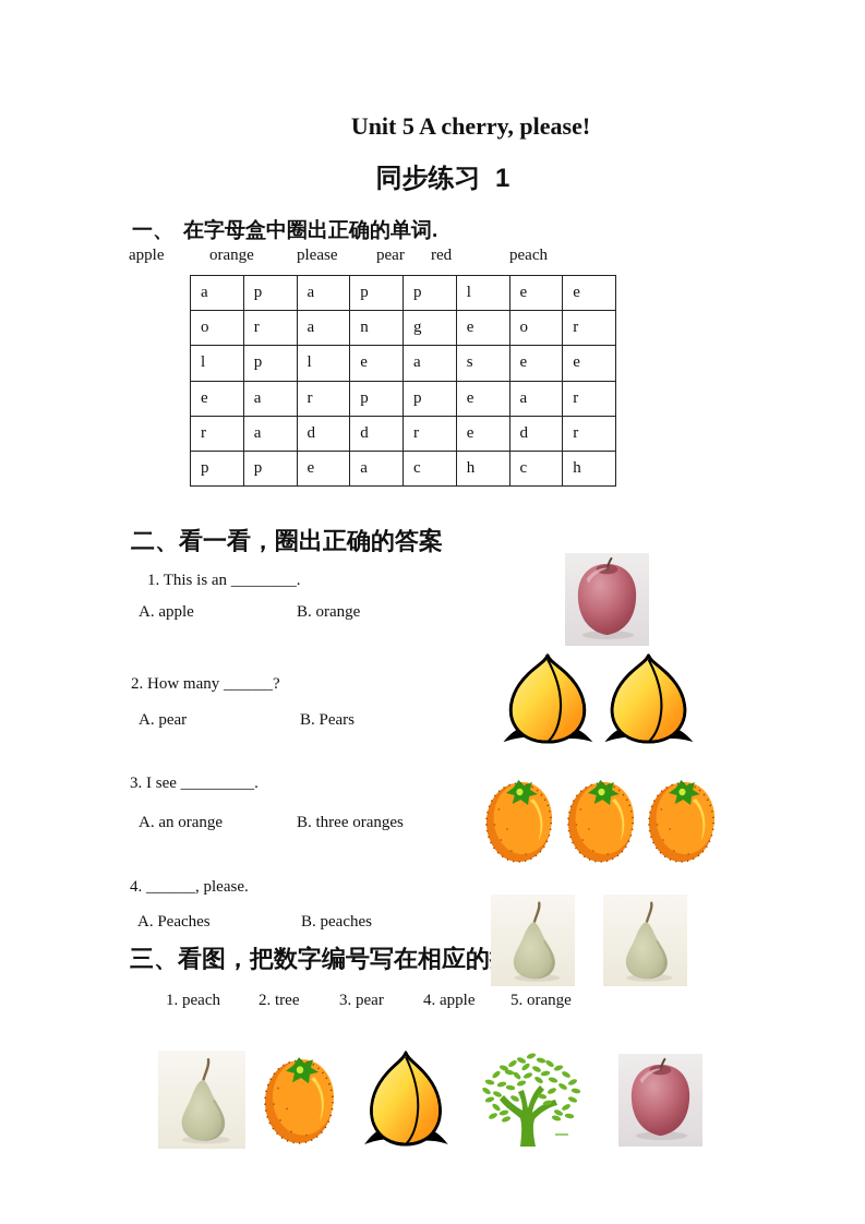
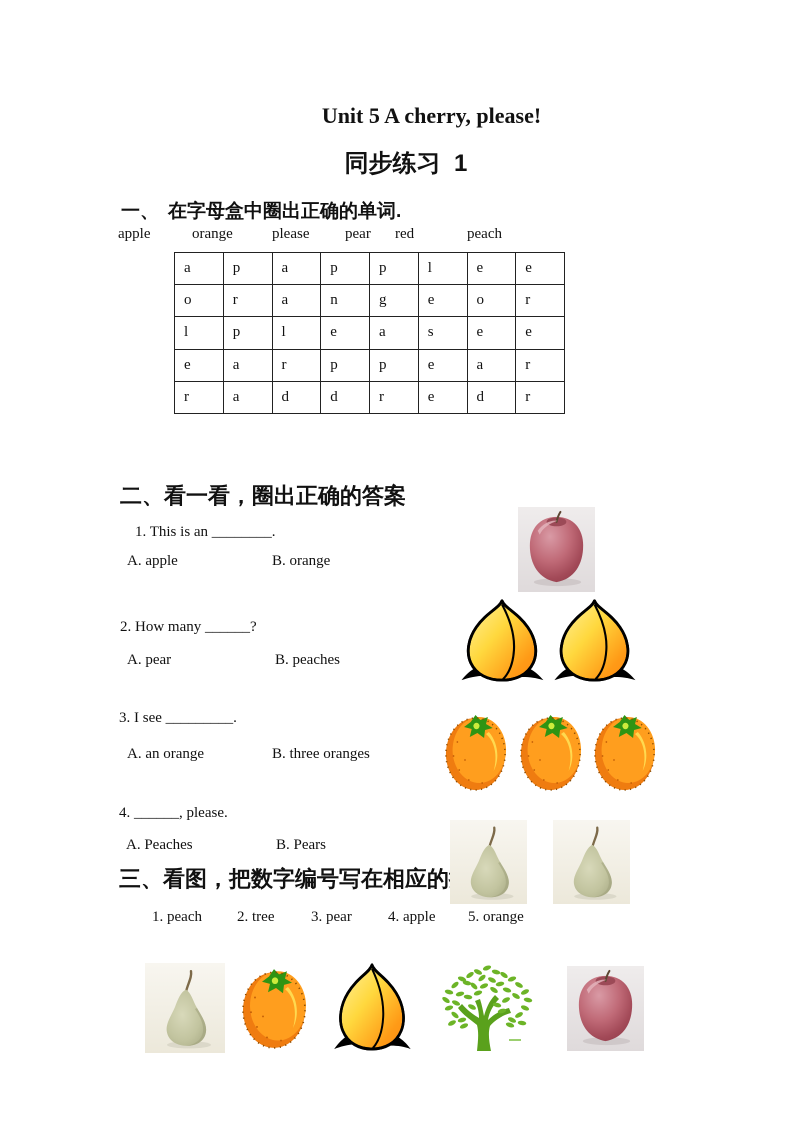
  Unit 5 A cherry, please!
  同步练习 1
  一、 在字母盒中圈出正确的单词.
  apple
  orange
  please
  pear
  red
  peach
  a	p	a	p	p	l	e	e
  o	r	a	n	g	e	o	r
  l	p	l	e	a	s	e	e
  e	a	r	p	p	e	a	r
  r	a	d	d	r	e	d	r
- p	p	e	a	c	h	c	h
  二、看一看，圈出正确的答案
  1. This is an ________.
  A. apple
  B. orange
  2. How many ______?
  A. pear
- B. Pears
+ B. peaches
  3. I see _________.
  A. an orange
  B. three oranges
  4. ______, please.
  A. Peaches
- B. peaches
+ B. Pears
  三、看图，把数字编号写在相应的
  1. peach
  2. tree
  3. pear
  4. apple
  5. orange
